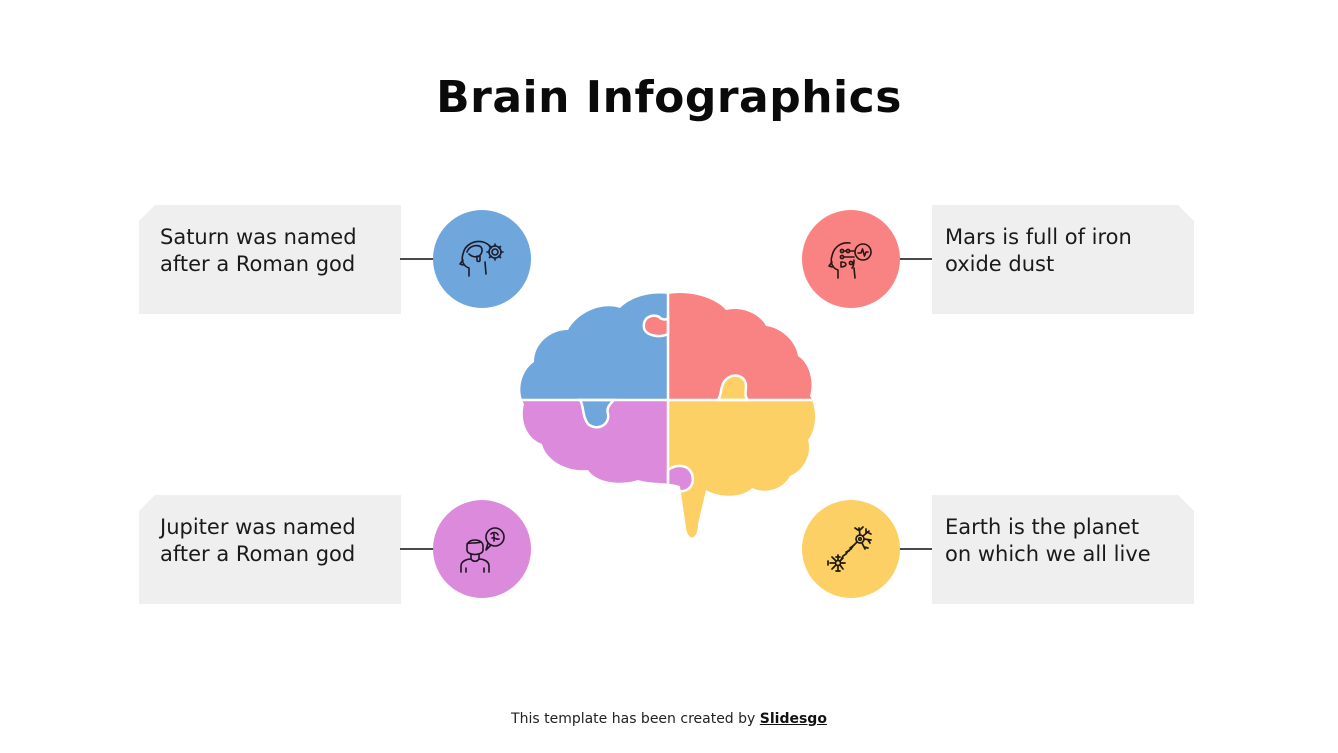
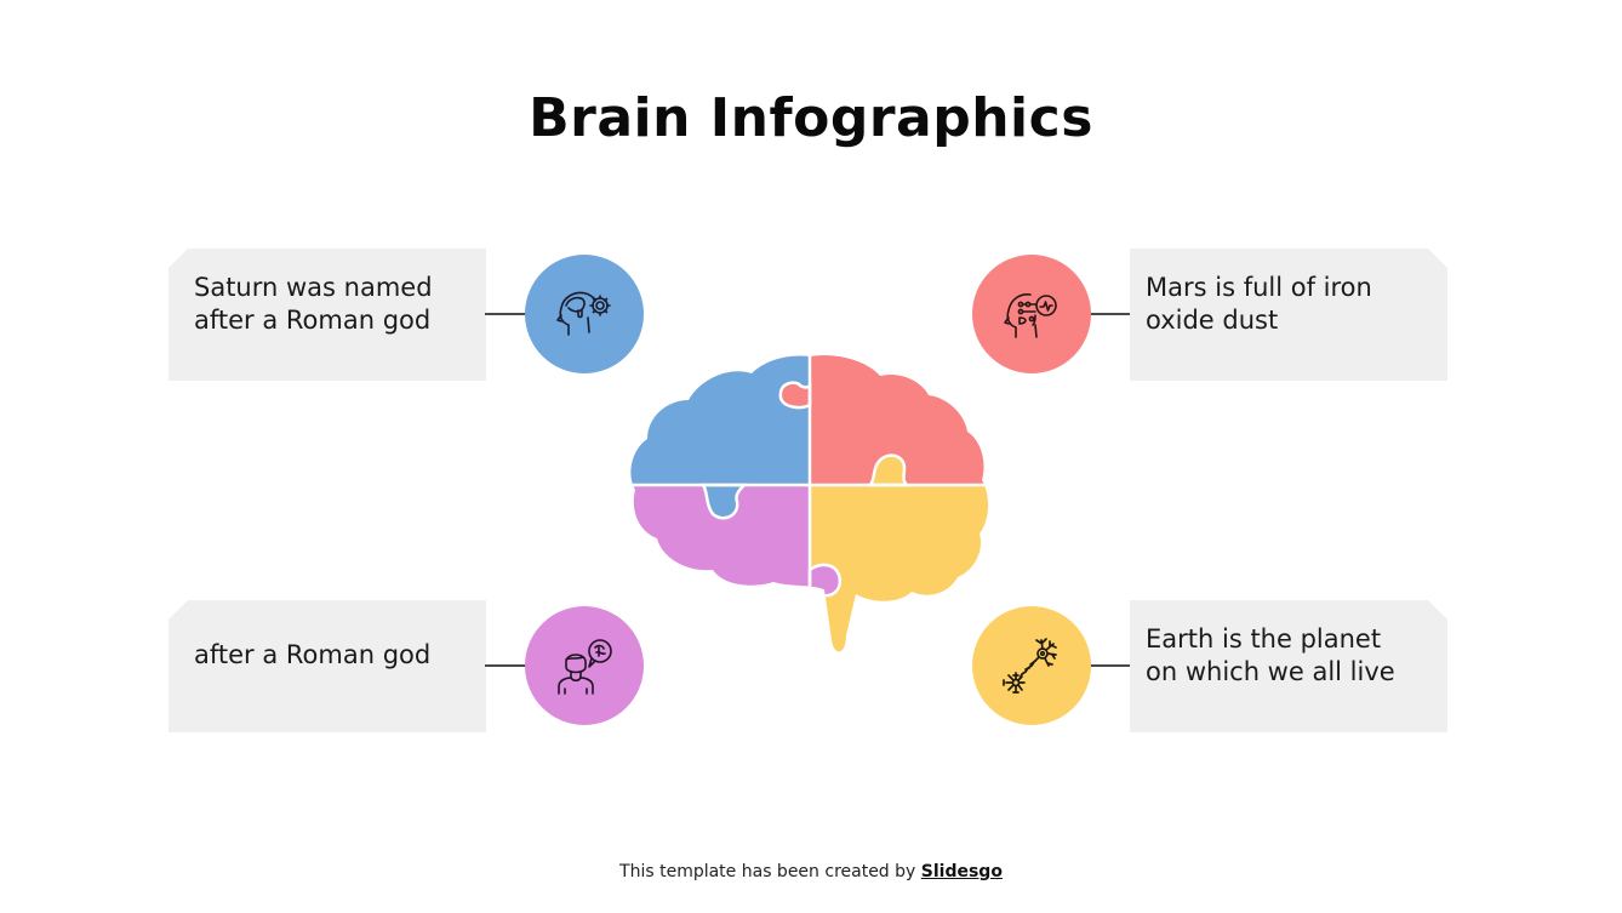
  Brain Infographics
  Saturn was named
  after a Roman god
  Mars is full of iron
  oxide dust
- Jupiter was named
  after a Roman god
  Earth is the planet
  on which we all live
  This template has been created by Slidesgo
